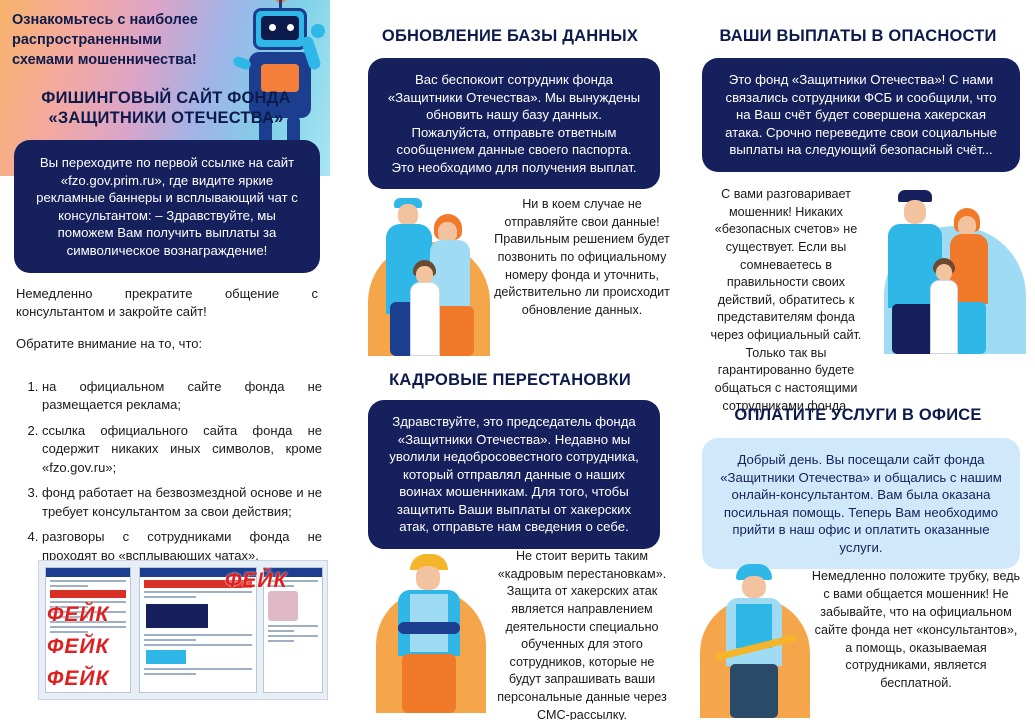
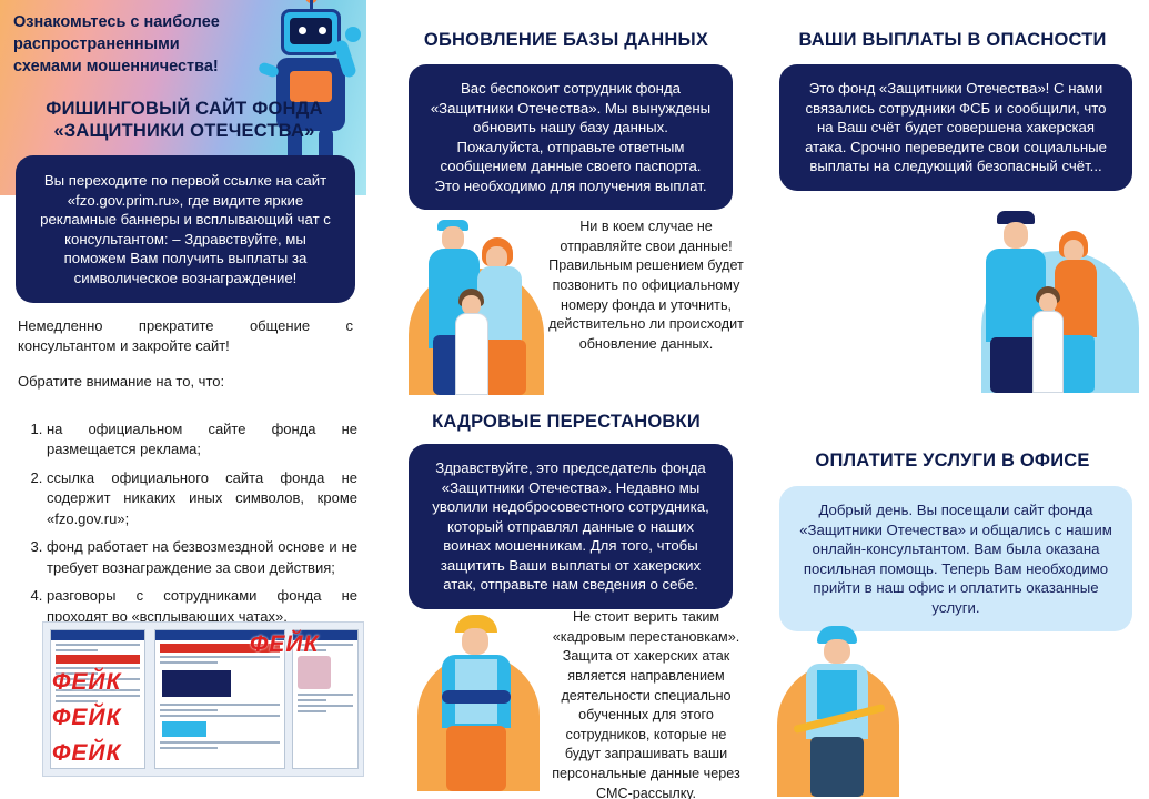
  Ознакомьтесь с наиболее распространенными схемами мошенничества!
  ФИШИНГОВЫЙ САЙТ ФОНДА «ЗАЩИТНИКИ ОТЕЧЕСТВА»
  Вы переходите по первой ссылке на сайт «fzo.gov.prim.ru», где видите яркие рекламные баннеры и всплывающий чат с консультантом: – Здравствуйте, мы поможем Вам получить выплаты за символическое вознаграждение!
  Немедленно прекратите общение с консультантом и закройте сайт!
  Обратите внимание на то, что:
  на официальном сайте фонда не размещается реклама;
  ссылка официального сайта фонда не содержит никаких иных символов, кроме «fzo.gov.ru»;
- фонд работает на безвозмездной основе и не требует консультантом за свои действия;
+ фонд работает на безвозмездной основе и не требует вознаграждение за свои действия;
  разговоры с сотрудниками фонда не проходят во «всплывающих чатах».
  ФЕЙК
  ФЕЙК
  ФЕЙК
  ФЕЙК
  ОБНОВЛЕНИЕ БАЗЫ ДАННЫХ
  Вас беспокоит сотрудник фонда «Защитники Отечества». Мы вынуждены обновить нашу базу данных. Пожалуйста, отправьте ответным сообщением данные своего паспорта. Это необходимо для получения выплат.
  Ни в коем случае не отправляйте свои данные! Правильным решением будет позвонить по официальному номеру фонда и уточнить, действительно ли происходит обновление данных.
  КАДРОВЫЕ ПЕРЕСТАНОВКИ
  Здравствуйте, это председатель фонда «Защитники Отечества». Недавно мы уволили недобросовестного сотрудника, который отправлял данные о наших воинах мошенникам. Для того, чтобы защитить Ваши выплаты от хакерских атак, отправьте нам сведения о себе.
  Не стоит верить таким «кадровым перестановкам». Защита от хакерских атак является направлением деятельности специально обученных для этого сотрудников, которые не будут запрашивать ваши персональные данные через СМС-рассылку.
  ВАШИ ВЫПЛАТЫ В ОПАСНОСТИ
  Это фонд «Защитники Отечества»! С нами связались сотрудники ФСБ и сообщили, что на Ваш счёт будет совершена хакерская атака. Срочно переведите свои социальные выплаты на следующий безопасный счёт...
- С вами разговаривает мошенник! Никаких «безопасных счетов» не существует. Если вы сомневаетесь в правильности своих действий, обратитесь к представителям фонда через официальный сайт. Только так вы гарантированно будете общаться с настоящими сотрудниками фонда.
  ОПЛАТИТЕ УСЛУГИ В ОФИСЕ
  Добрый день. Вы посещали сайт фонда «Защитники Отечества» и общались с нашим онлайн-консультантом. Вам была оказана посильная помощь. Теперь Вам необходимо прийти в наш офис и оплатить оказанные услуги.
- Немедленно положите трубку, ведь с вами общается мошенник! Не забывайте, что на официальном сайте фонда нет «консультантов», а помощь, оказываемая сотрудниками, является бесплатной.
